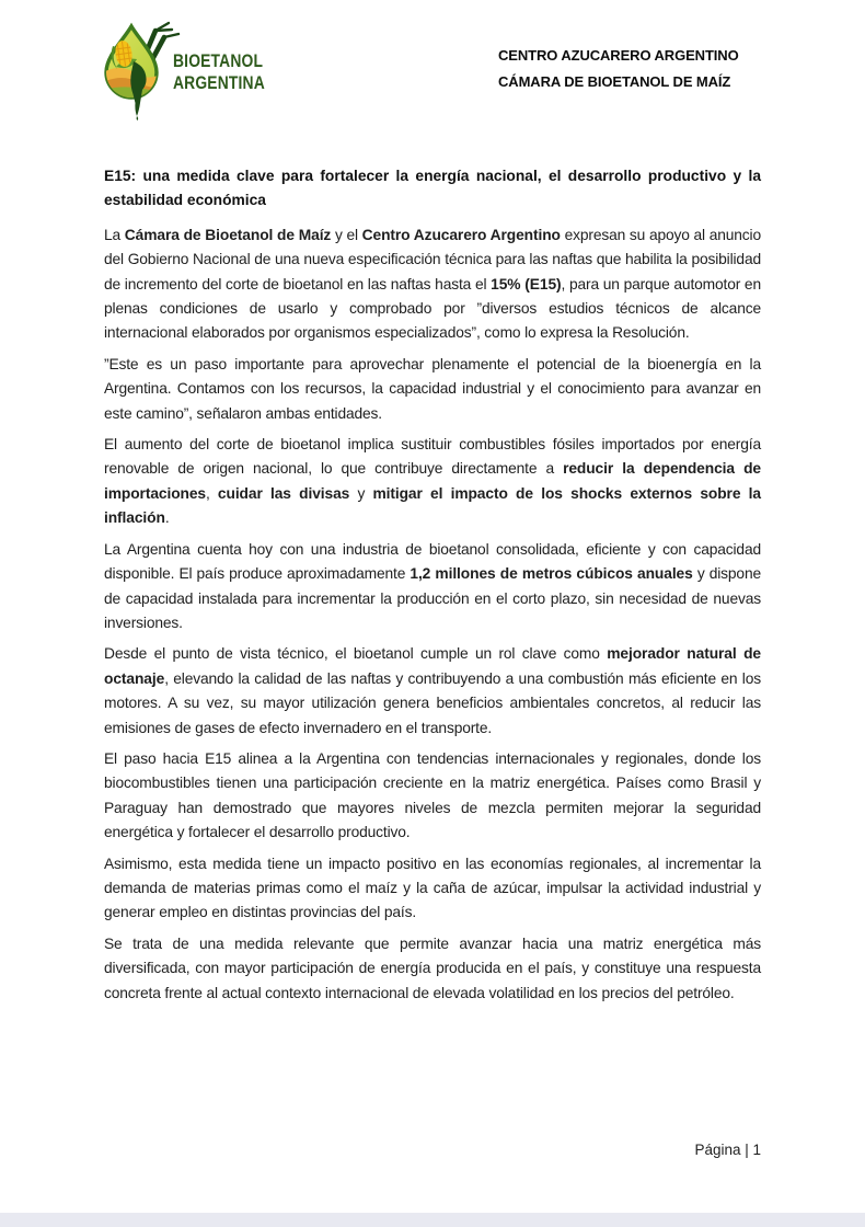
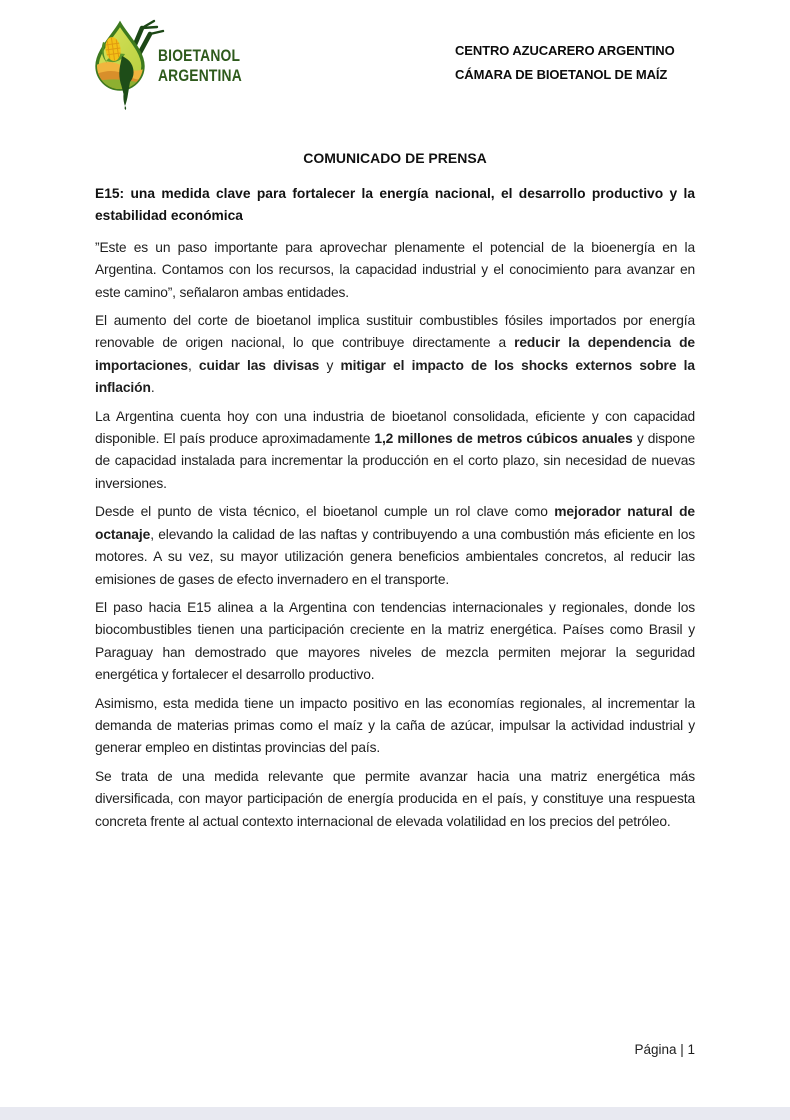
  BIOETANOL
  ARGENTINA
  CENTRO AZUCARERO ARGENTINO
  CÁMARA DE BIOETANOL DE MAÍZ
+ COMUNICADO DE PRENSA
  E15: una medida clave para fortalecer la energía nacional, el desarrollo productivo y la estabilidad económica
- La Cámara de Bioetanol de Maíz y el Centro Azucarero Argentino expresan su apoyo al anuncio del Gobierno Nacional de una nueva especificación técnica para las naftas que habilita la posibilidad de incremento del corte de bioetanol en las naftas hasta el 15% (E15), para un parque automotor en plenas condiciones de usarlo y comprobado por ”diversos estudios técnicos de alcance internacional elaborados por organismos especializados”, como lo expresa la Resolución.
  ”Este es un paso importante para aprovechar plenamente el potencial de la bioenergía en la Argentina. Contamos con los recursos, la capacidad industrial y el conocimiento para avanzar en este camino”, señalaron ambas entidades.
  El aumento del corte de bioetanol implica sustituir combustibles fósiles importados por energía renovable de origen nacional, lo que contribuye directamente a reducir la dependencia de importaciones, cuidar las divisas y mitigar el impacto de los shocks externos sobre la inflación.
  La Argentina cuenta hoy con una industria de bioetanol consolidada, eficiente y con capacidad disponible. El país produce aproximadamente 1,2 millones de metros cúbicos anuales y dispone de capacidad instalada para incrementar la producción en el corto plazo, sin necesidad de nuevas inversiones.
  Desde el punto de vista técnico, el bioetanol cumple un rol clave como mejorador natural de octanaje, elevando la calidad de las naftas y contribuyendo a una combustión más eficiente en los motores. A su vez, su mayor utilización genera beneficios ambientales concretos, al reducir las emisiones de gases de efecto invernadero en el transporte.
  El paso hacia E15 alinea a la Argentina con tendencias internacionales y regionales, donde los biocombustibles tienen una participación creciente en la matriz energética. Países como Brasil y Paraguay han demostrado que mayores niveles de mezcla permiten mejorar la seguridad energética y fortalecer el desarrollo productivo.
  Asimismo, esta medida tiene un impacto positivo en las economías regionales, al incrementar la demanda de materias primas como el maíz y la caña de azúcar, impulsar la actividad industrial y generar empleo en distintas provincias del país.
  Se trata de una medida relevante que permite avanzar hacia una matriz energética más diversificada, con mayor participación de energía producida en el país, y constituye una respuesta concreta frente al actual contexto internacional de elevada volatilidad en los precios del petróleo.
  Página | 1
